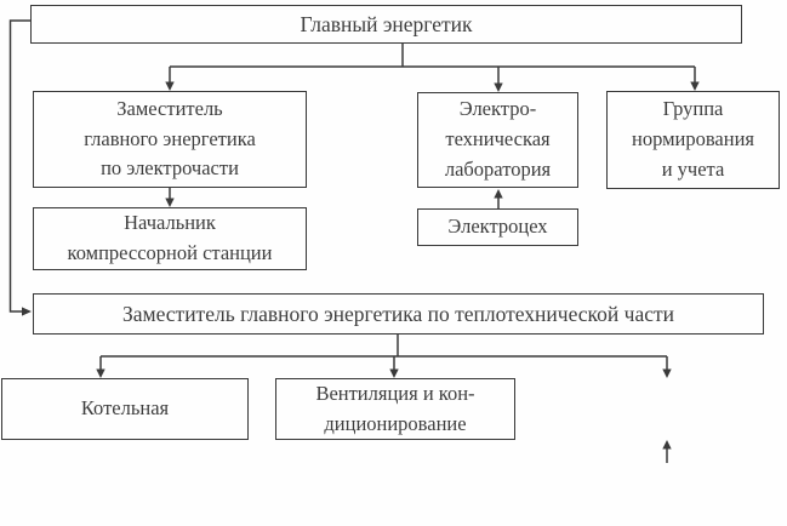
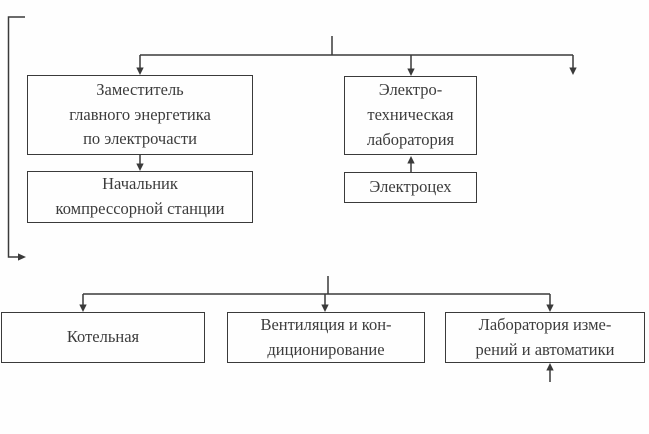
- Главный энергетик
  Заместитель
  главного энергетика
  по электрочасти
  Электро-
  техническая
  лаборатория
- Группа
- нормирования
- и учета
  Начальник
  компрессорной станции
  Электроцех
- Заместитель главного энергетика по теплотехнической части
  Котельная
  Вентиляция и кон-
  диционирование
+ Лаборатория изме-
+ рений и автоматики
